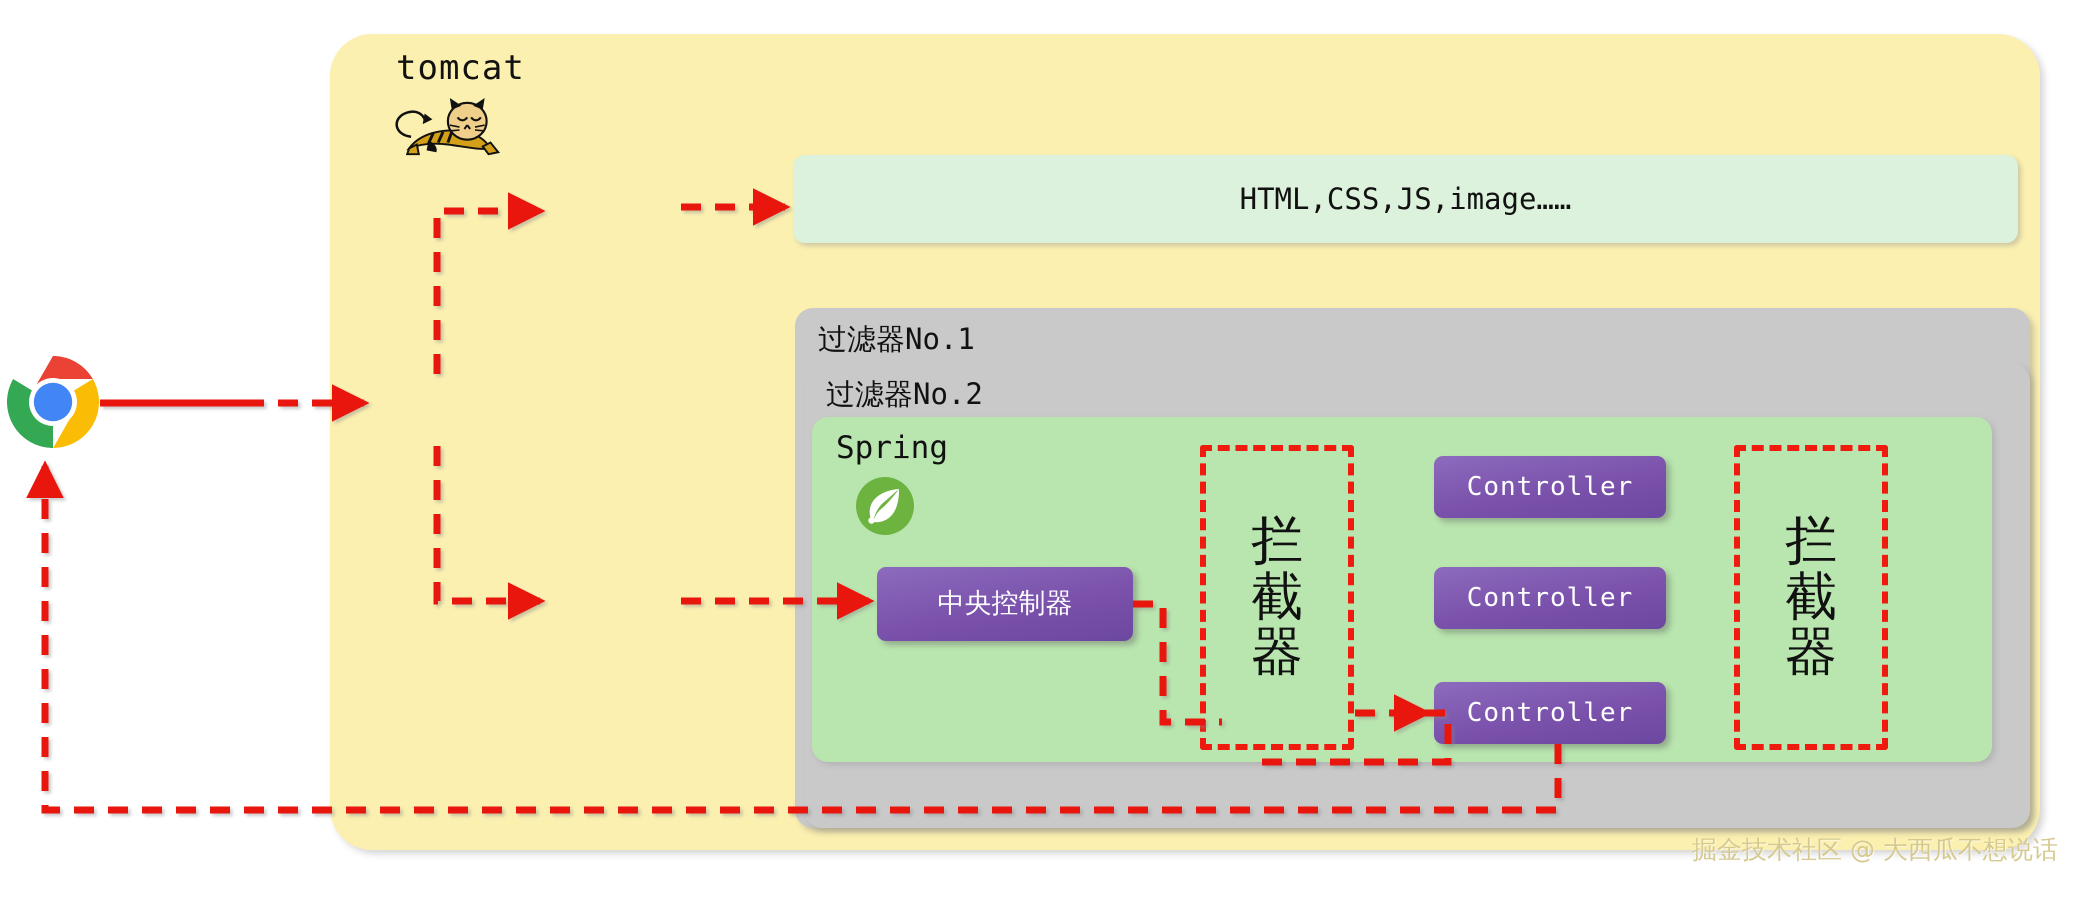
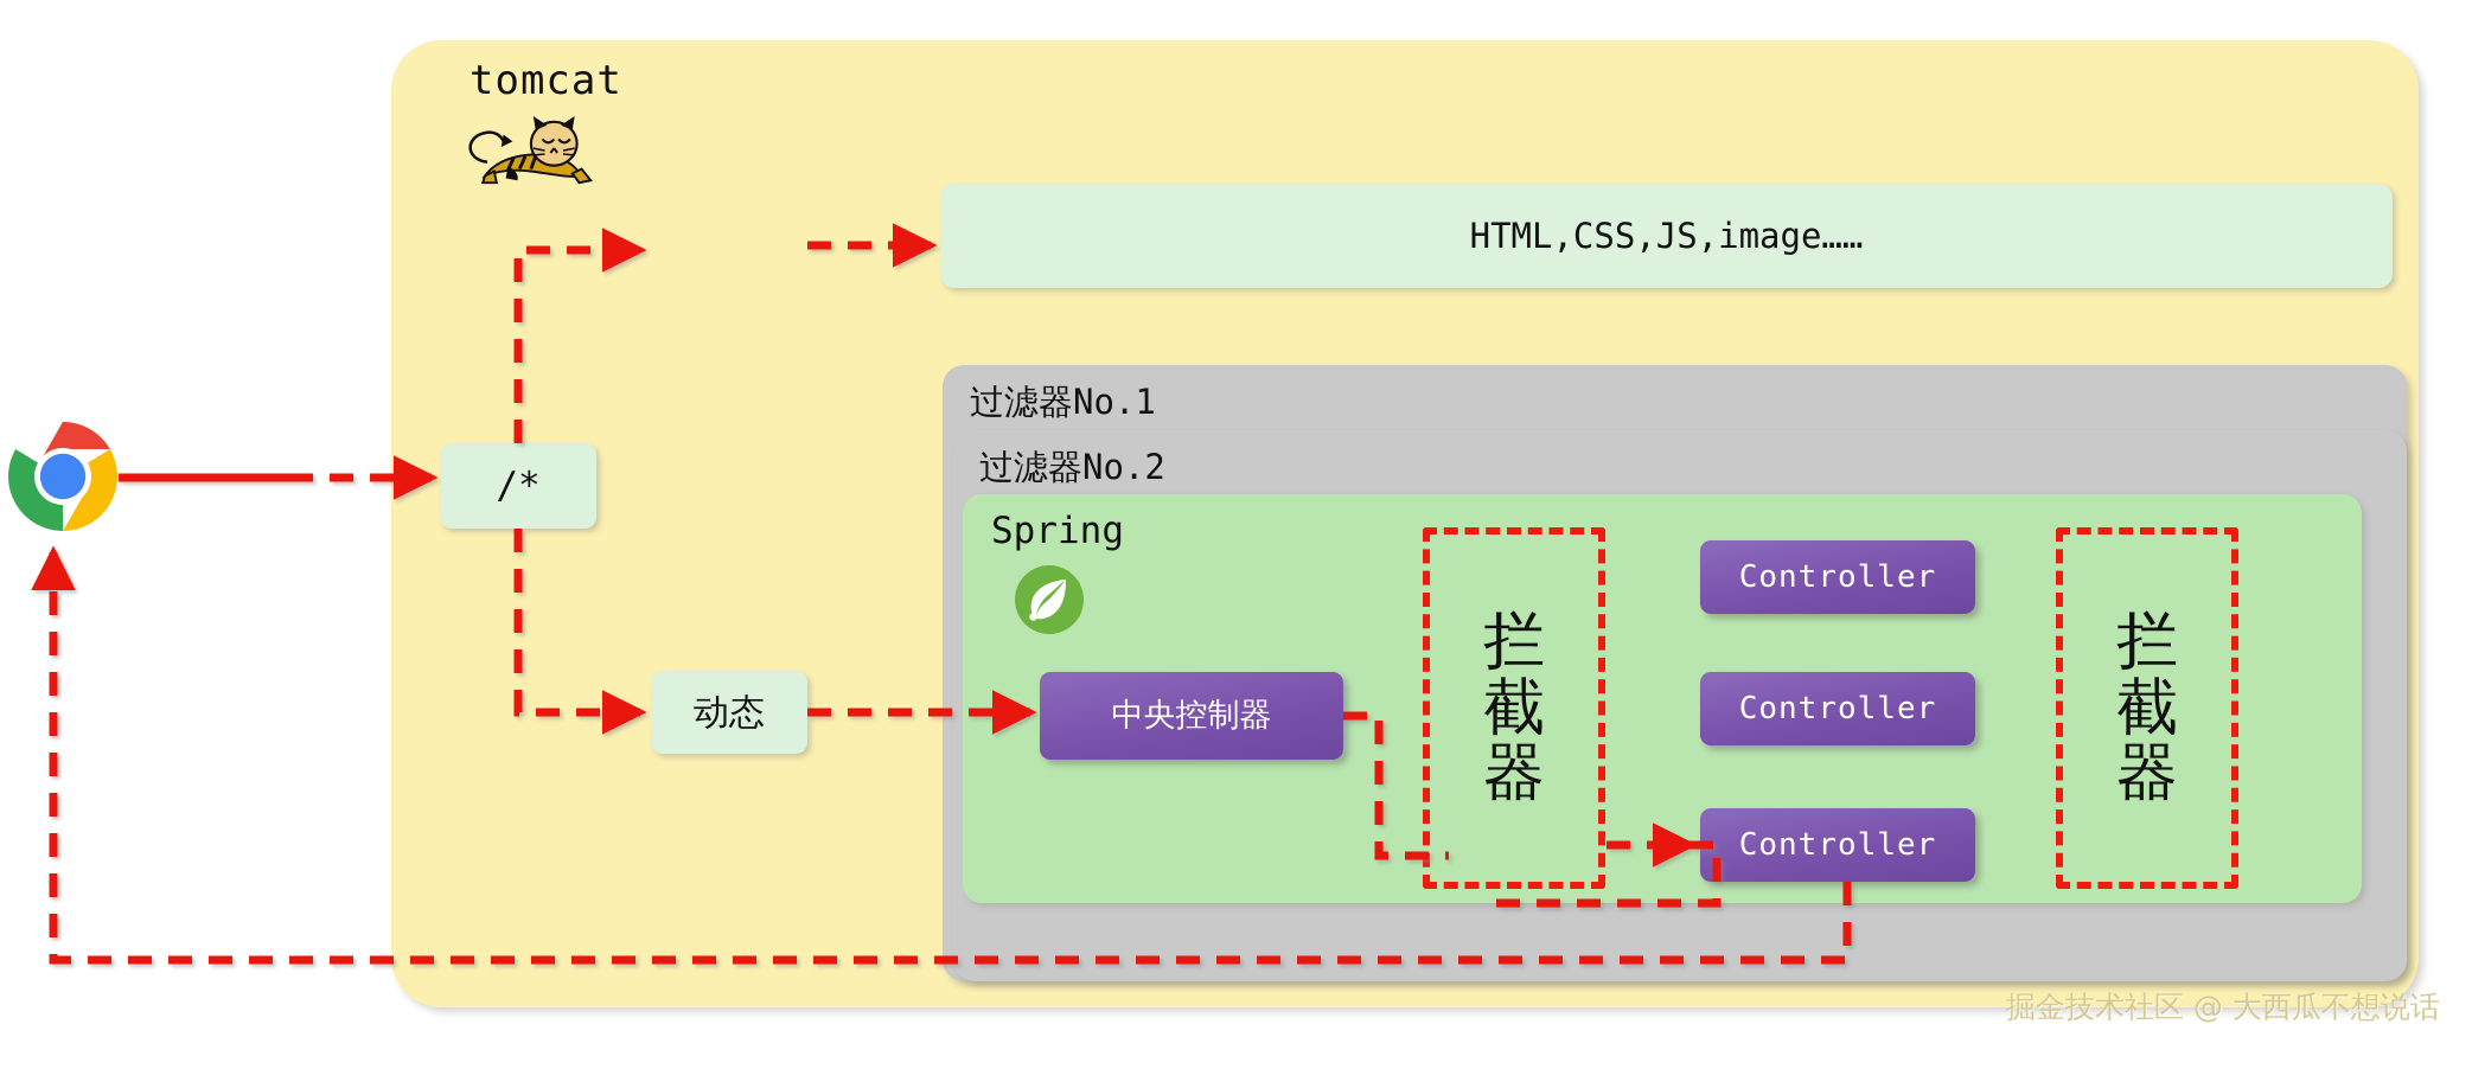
  tomcat
+ /*
+ 动态
  HTML,CSS,JS,image……
  过滤器No.1
  过滤器No.2
  Spring
  中央控制器
  Controller
  Controller
  Controller
  拦
  截
  器
  拦
  截
  器
  掘金技术社区 @ 大西瓜不想说话
